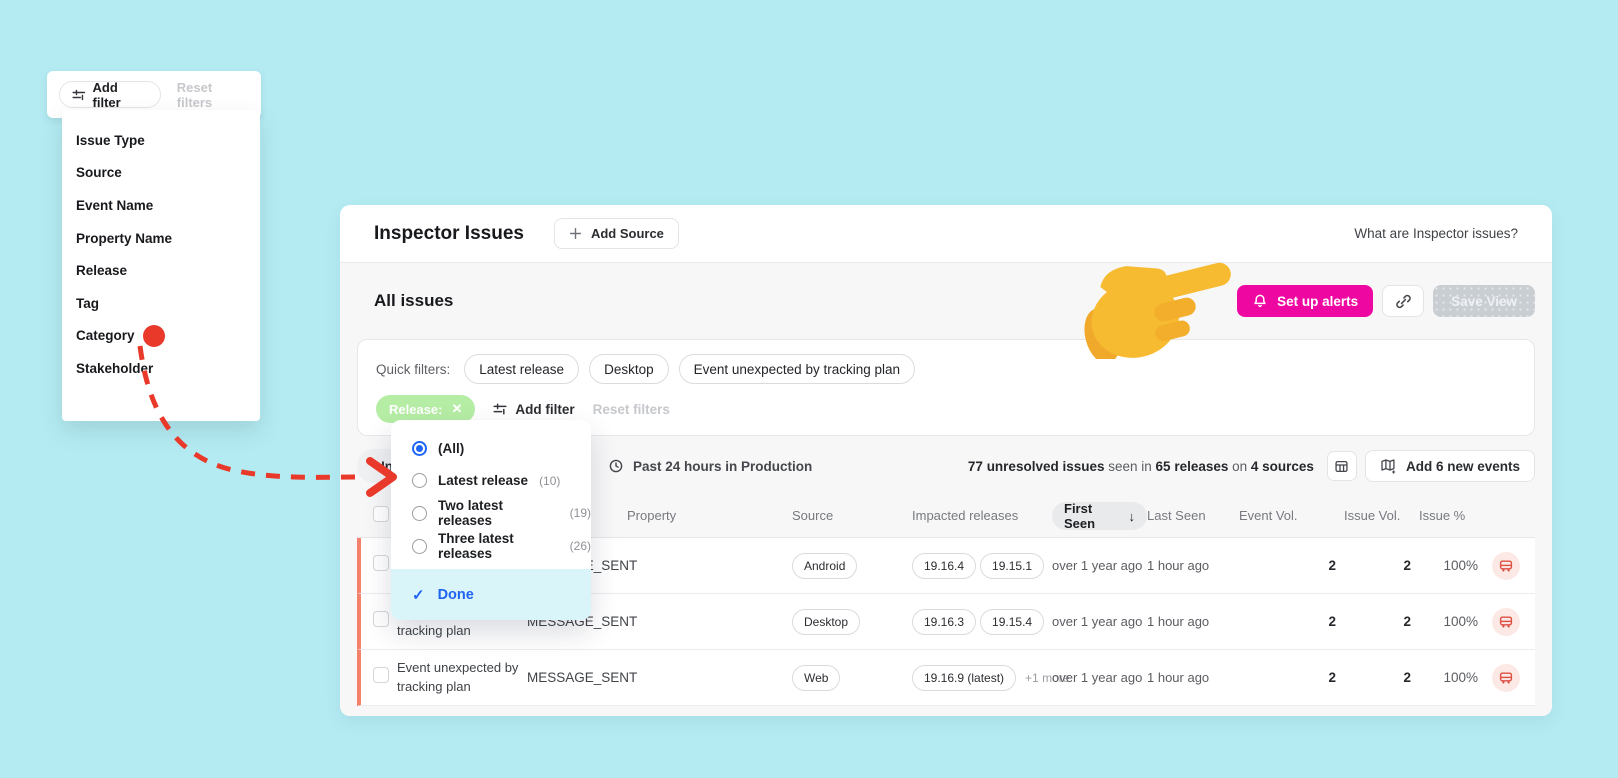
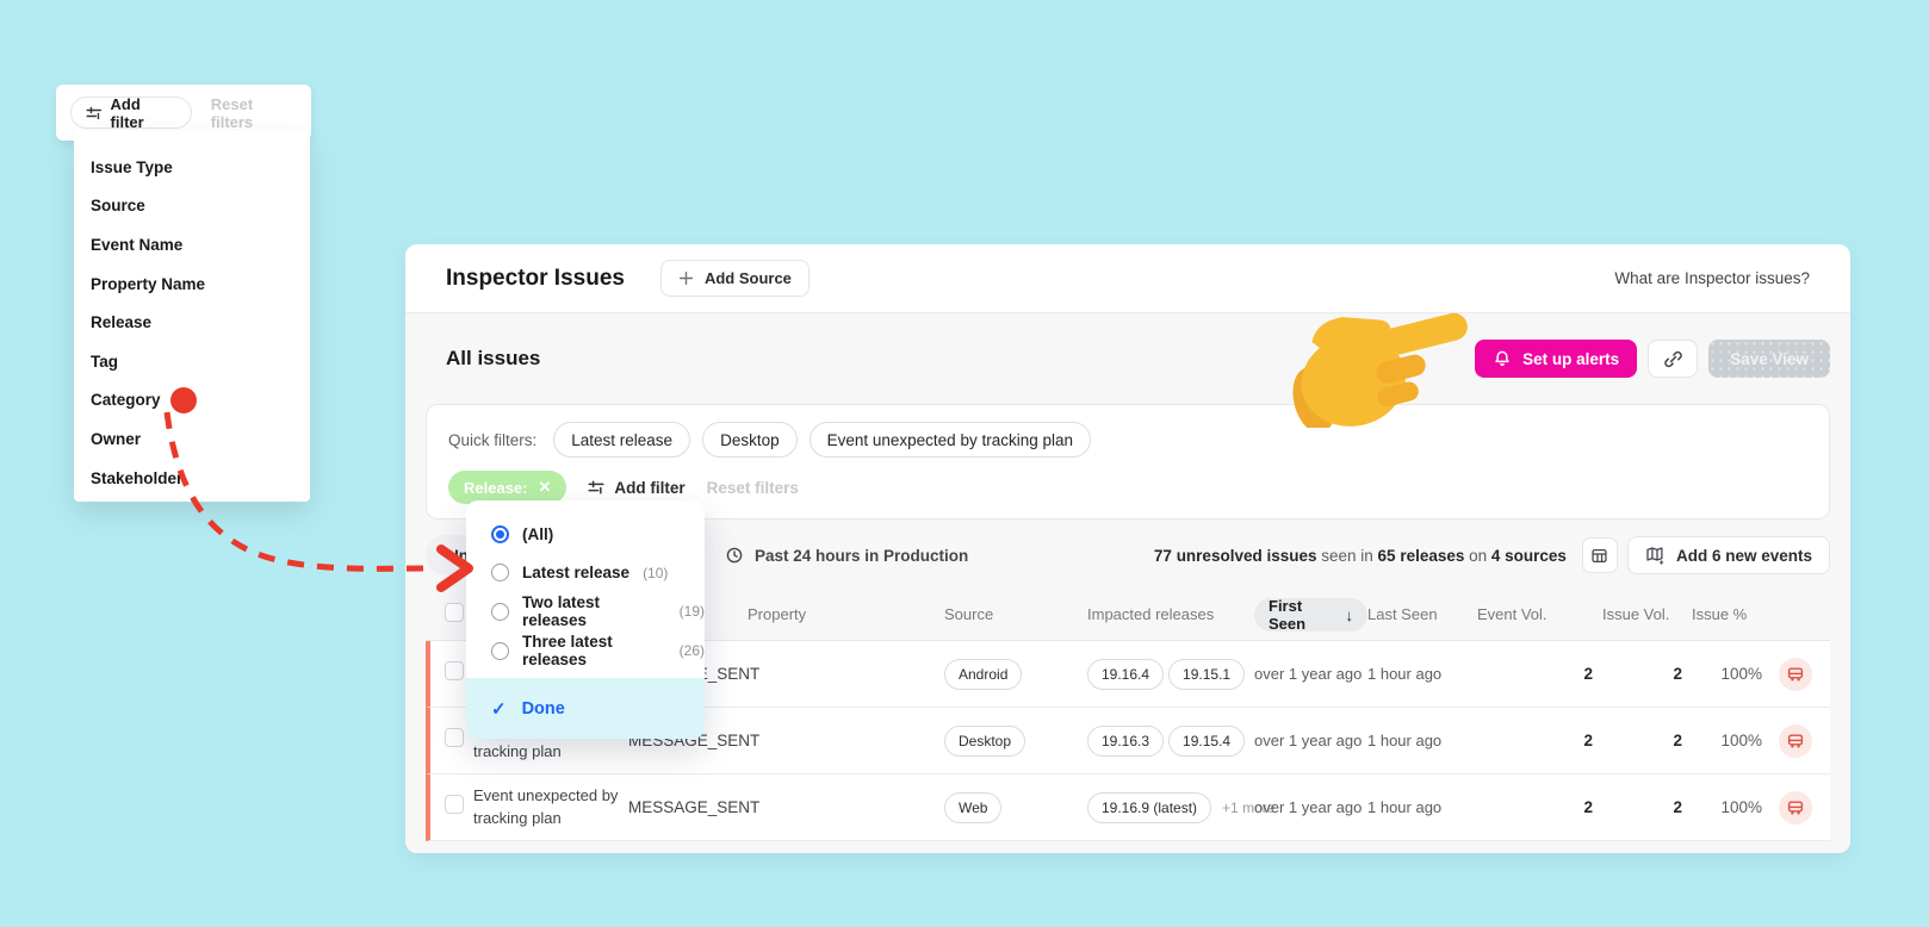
  Add filter
  Reset filters
  Issue Type
  Source
  Event Name
  Property Name
  Release
  Tag
  Category
+ Owner
  Stakeholder
  Inspector Issues
  Add Source
  What are Inspector issues?
  All issues
  Set up alerts
  Save View
  Quick filters:
  Latest release
  Desktop
  Event unexpected by tracking plan
  Release:
  ✕
  Add filter
  Reset filters
  Past 24 hours in Production
  77 unresolved issues seen in 65 releases on 4 sources
  Add 6 new events
  Property
  Source
  Impacted releases
  First Seen
  ↓
  Last Seen
  Event Vol.
  Issue Vol.
  Issue %
  Android
  19.16.4
  19.15.1
  over 1 year ago
  1 hour ago
  2
  2
  100%
  MESSAGE_SEN
  Desktop
  19.16.3
  19.15.4
  over 1 year ago
  1 hour ago
  2
  2
  100%
  Event unexpected by tracking plan
  MESSAGE_SEN
  Web
  19.16.9 (latest)
  +1 more
  over 1 year ago
  1 hour ago
  2
  2
  100%
  (All)
  Latest release
  (10)
  Two latest releases
  (19)
  Three latest releases
  (26)
  ✓
  Done
